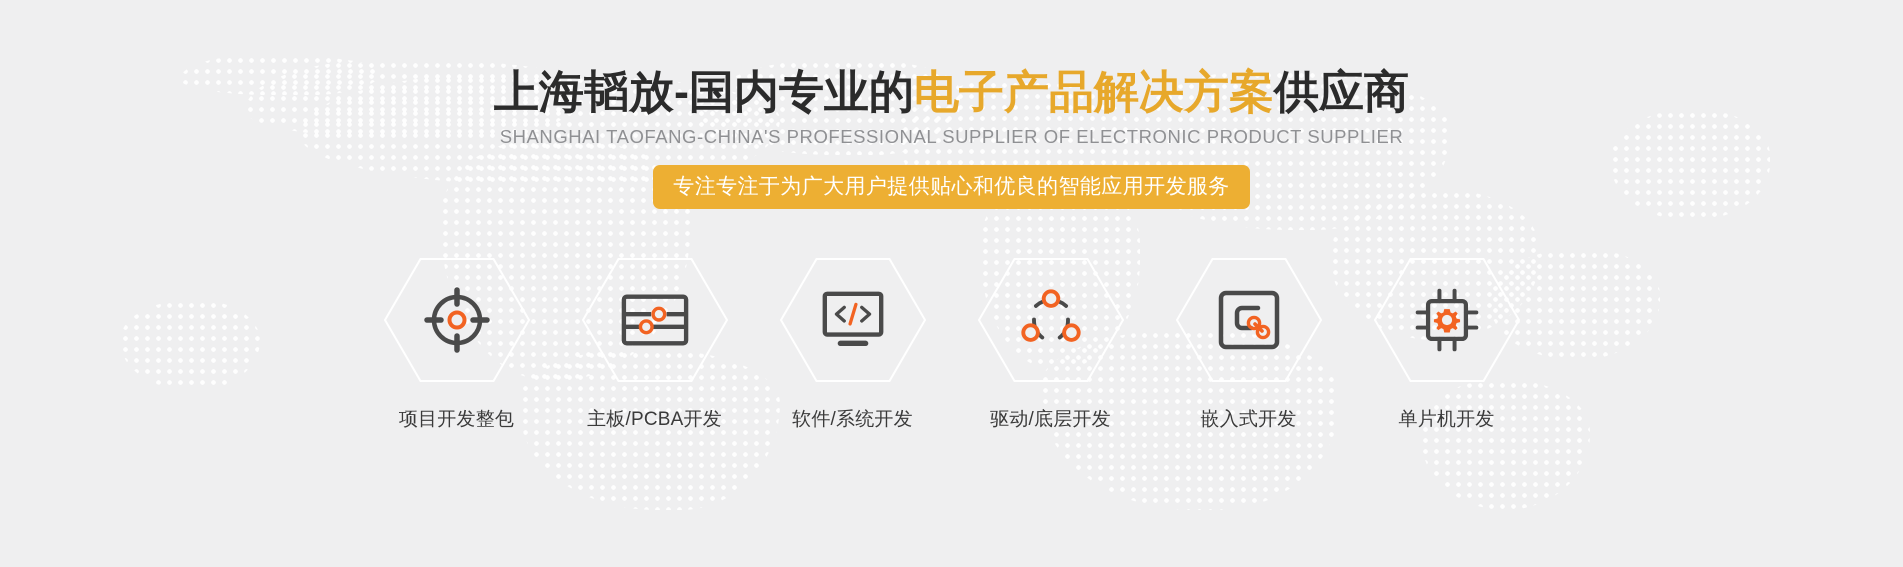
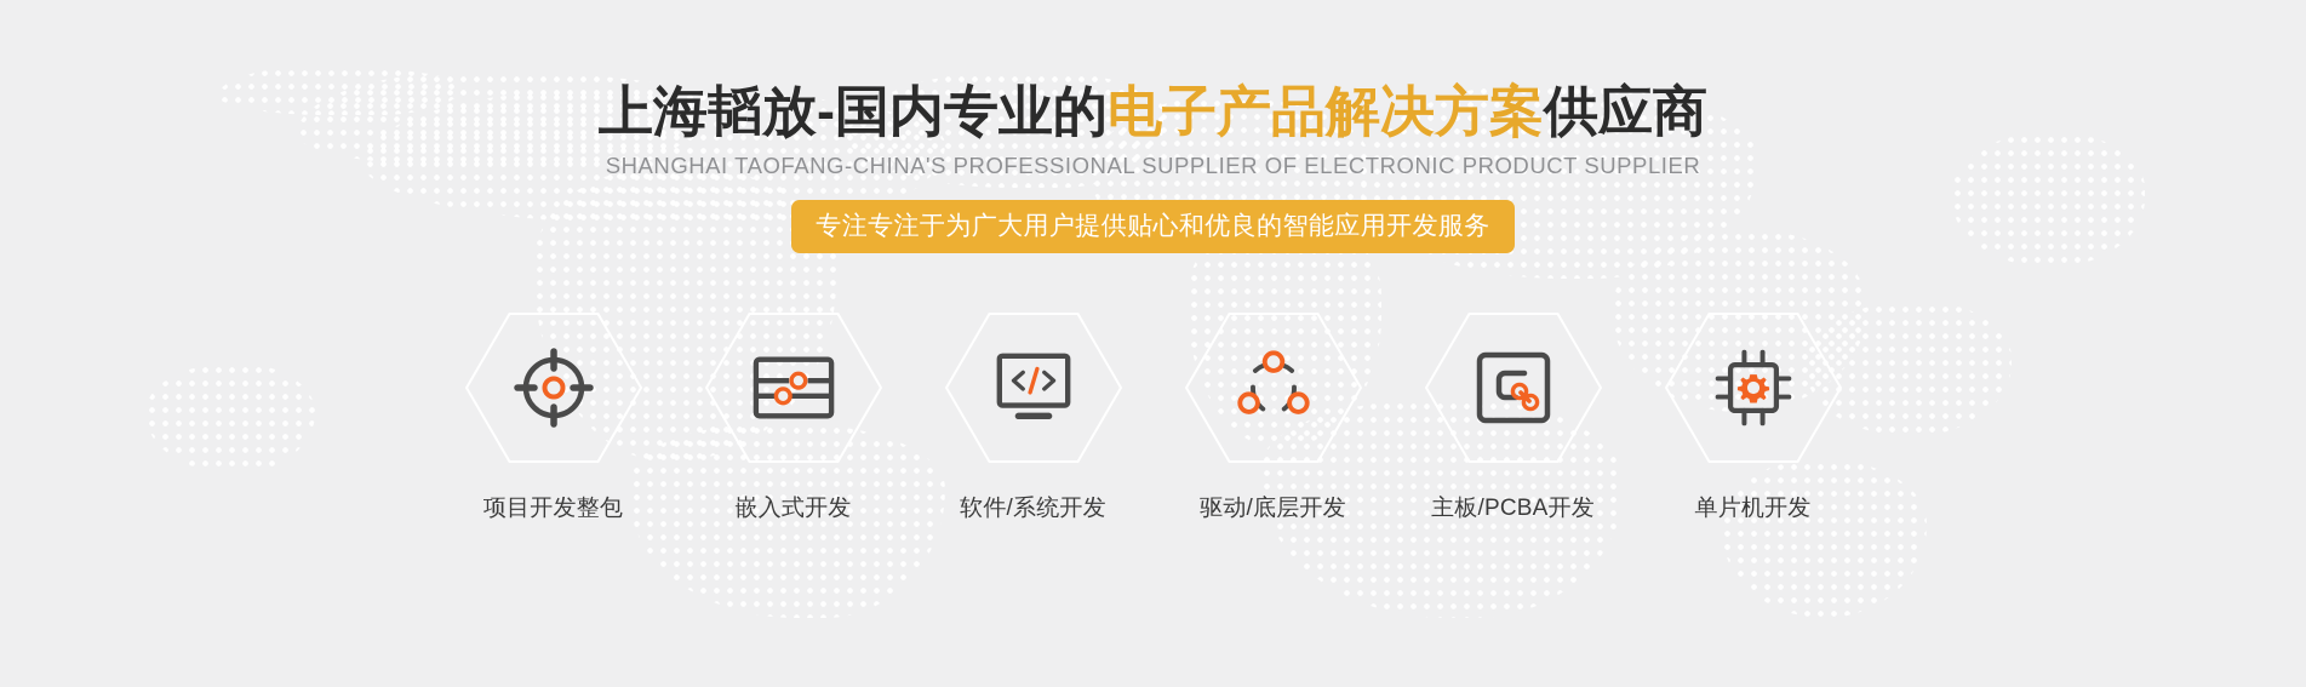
  上海韬放-国内专业的电子产品解决方案供应商
  SHANGHAI TAOFANG-CHINA'S PROFESSIONAL SUPPLIER OF ELECTRONIC PRODUCT SUPPLIER
  专注专注于为广大用户提供贴心和优良的智能应用开发服务
  项目开发整包
- 主板/PCBA开发
+ 嵌入式开发
  软件/系统开发
  驱动/底层开发
- 嵌入式开发
+ 主板/PCBA开发
  单片机开发
